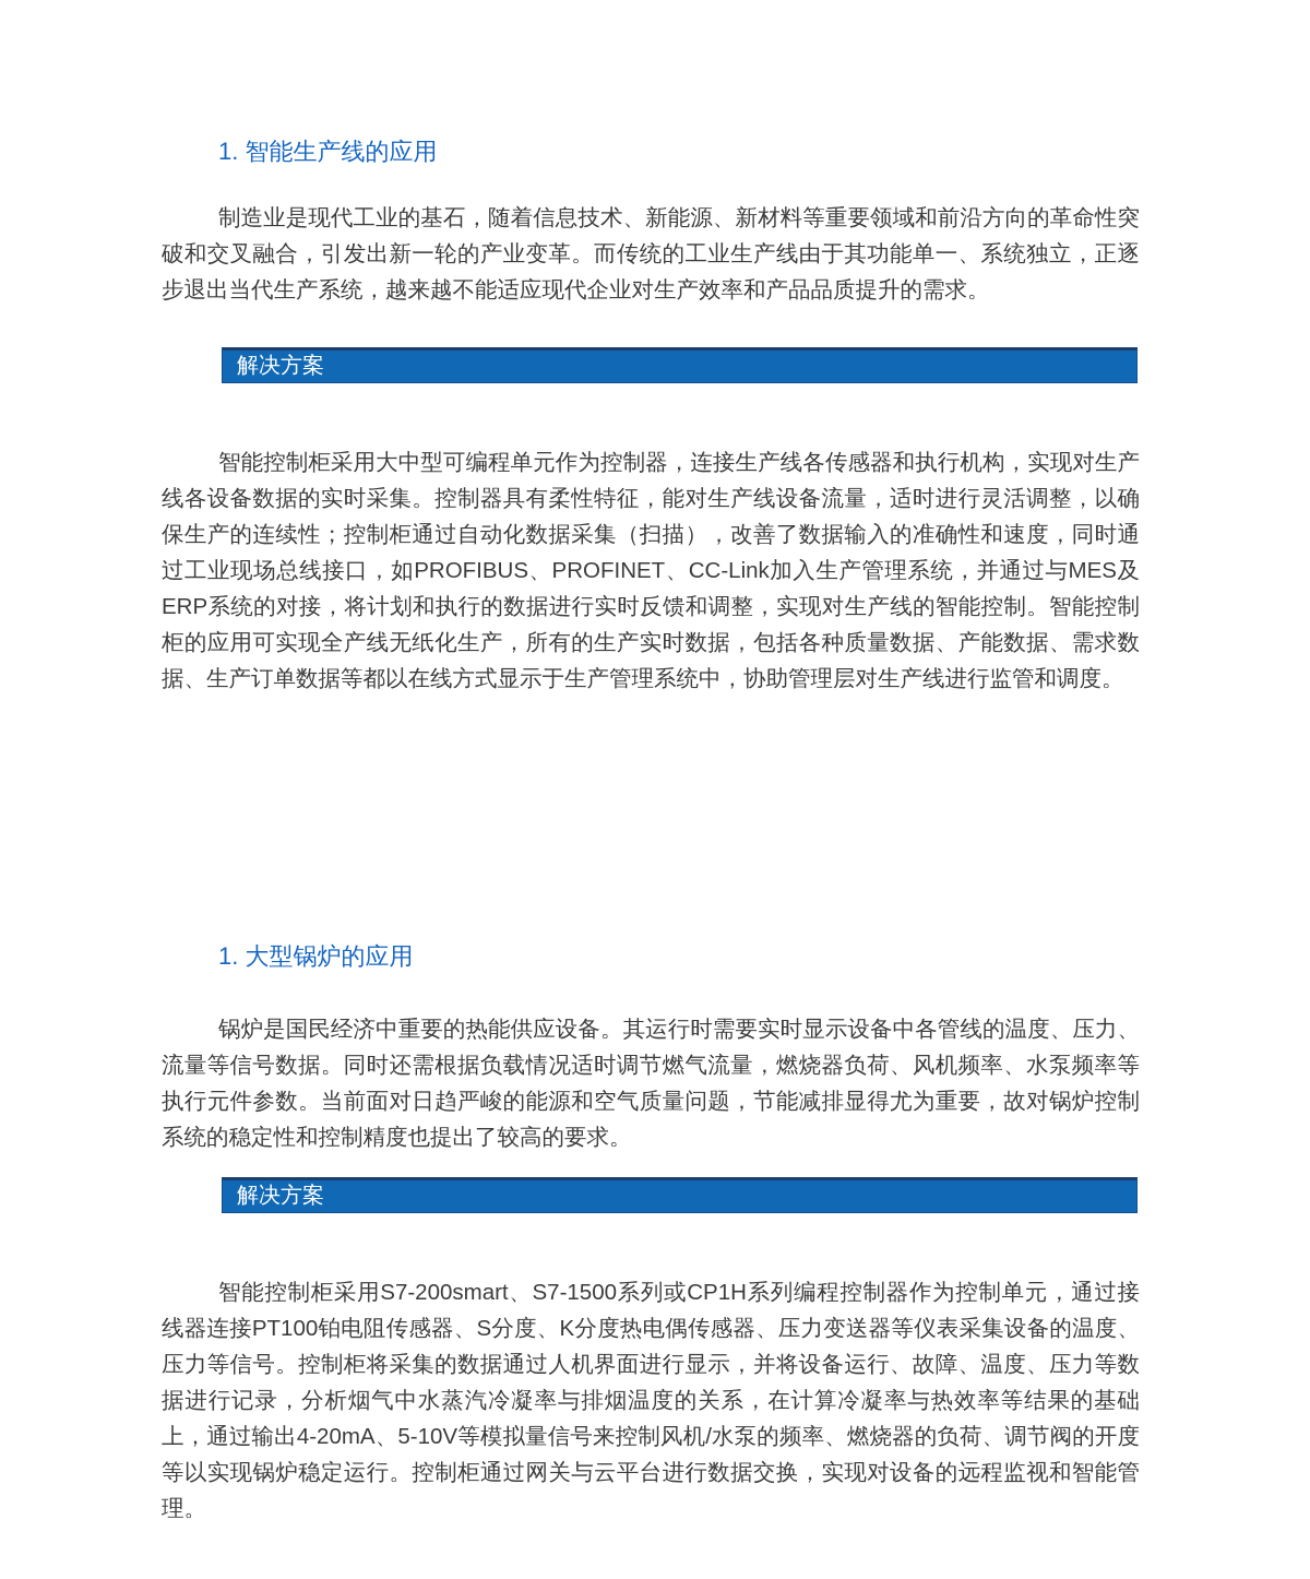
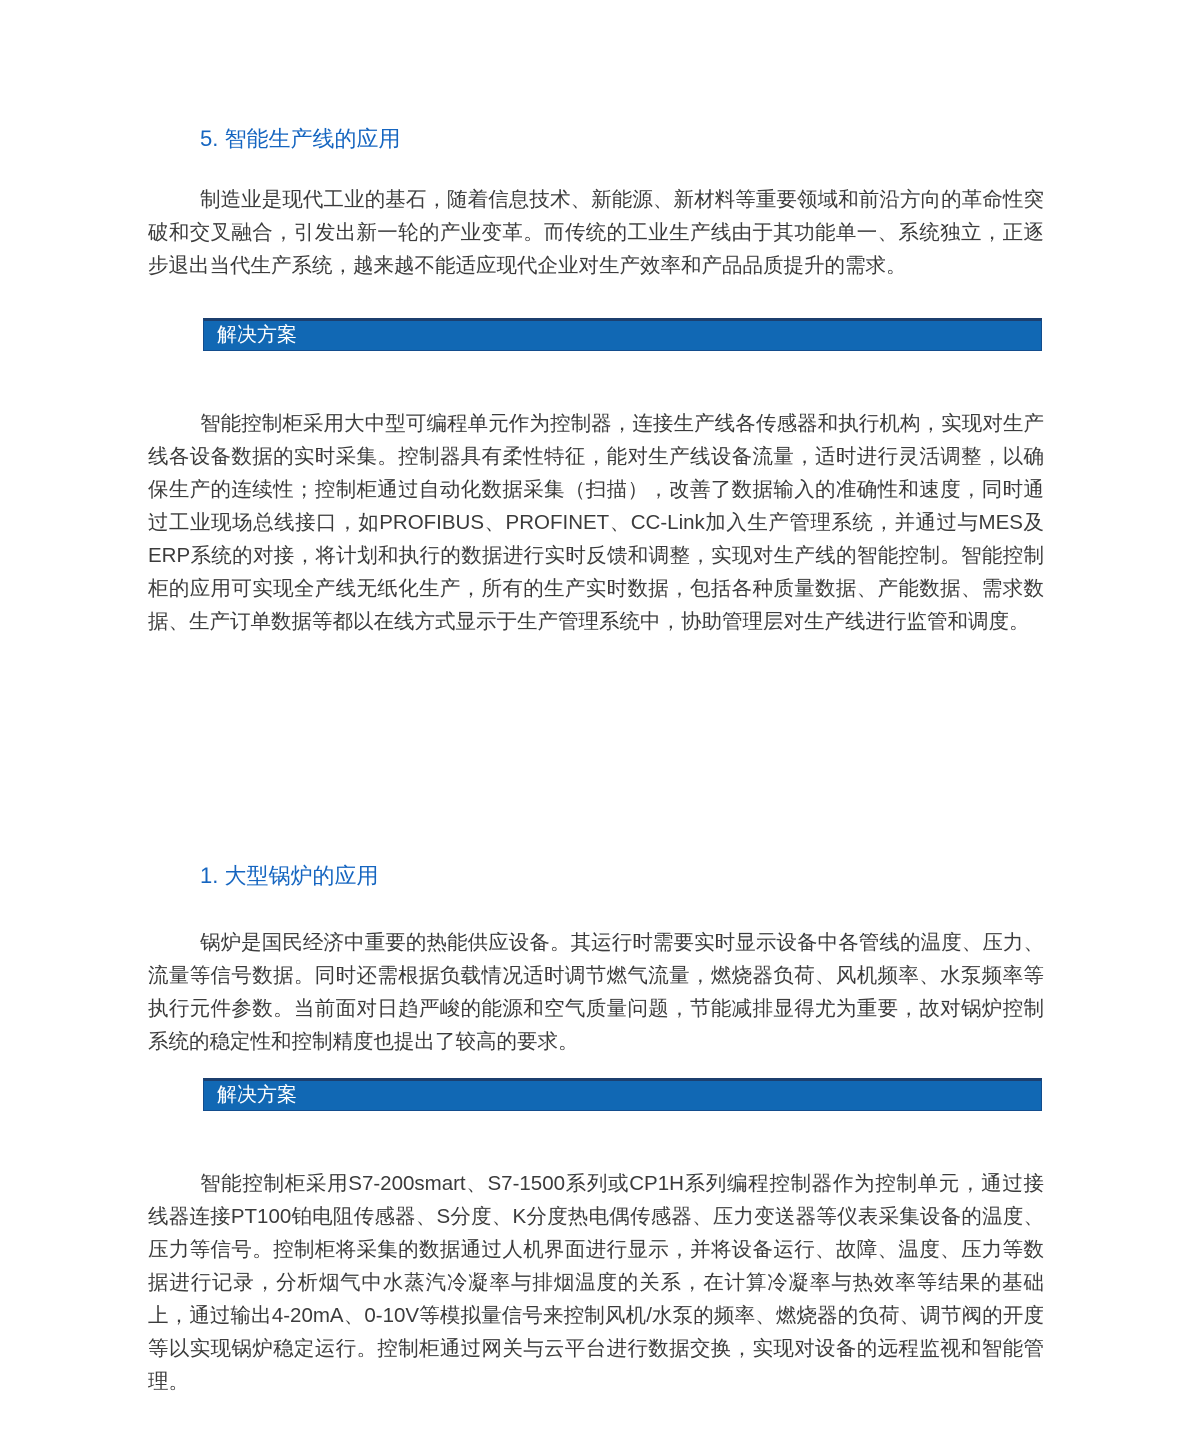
- 1. 智能生产线的应用
+ 5. 智能生产线的应用
  制造业是现代工业的基石，随着信息技术、新能源、新材料等重要领域和前沿方向的革命性突破和交叉融合，引发出新一轮的产业变革。而传统的工业生产线由于其功能单一、系统独立，正逐步退出当代生产系统，越来越不能适应现代企业对生产效率和产品品质提升的需求。
  解决方案
  智能控制柜采用大中型可编程单元作为控制器，连接生产线各传感器和执行机构，实现对生产线各设备数据的实时采集。控制器具有柔性特征，能对生产线设备流量，适时进行灵活调整，以确保生产的连续性；控制柜通过自动化数据采集（扫描），改善了数据输入的准确性和速度，同时通过工业现场总线接口，如PROFIBUS、PROFINET、CC-Link加入生产管理系统，并通过与MES及ERP系统的对接，将计划和执行的数据进行实时反馈和调整，实现对生产线的智能控制。智能控制柜的应用可实现全产线无纸化生产，所有的生产实时数据，包括各种质量数据、产能数据、需求数据、生产订单数据等都以在线方式显示于生产管理系统中，协助管理层对生产线进行监管和调度。
  1. 大型锅炉的应用
  锅炉是国民经济中重要的热能供应设备。其运行时需要实时显示设备中各管线的温度、压力、流量等信号数据。同时还需根据负载情况适时调节燃气流量，燃烧器负荷、风机频率、水泵频率等执行元件参数。当前面对日趋严峻的能源和空气质量问题，节能减排显得尤为重要，故对锅炉控制系统的稳定性和控制精度也提出了较高的要求。
  解决方案
- 智能控制柜采用S7-200smart、S7-1500系列或CP1H系列编程控制器作为控制单元，通过接线器连接PT100铂电阻传感器、S分度、K分度热电偶传感器、压力变送器等仪表采集设备的温度、压力等信号。控制柜将采集的数据通过人机界面进行显示，并将设备运行、故障、温度、压力等数据进行记录，分析烟气中水蒸汽冷凝率与排烟温度的关系，在计算冷凝率与热效率等结果的基础上，通过输出4-20mA、5-10V等模拟量信号来控制风机/水泵的频率、燃烧器的负荷、调节阀的开度等以实现锅炉稳定运行。控制柜通过网关与云平台进行数据交换，实现对设备的远程监视和智能管理。
+ 智能控制柜采用S7-200smart、S7-1500系列或CP1H系列编程控制器作为控制单元，通过接线器连接PT100铂电阻传感器、S分度、K分度热电偶传感器、压力变送器等仪表采集设备的温度、压力等信号。控制柜将采集的数据通过人机界面进行显示，并将设备运行、故障、温度、压力等数据进行记录，分析烟气中水蒸汽冷凝率与排烟温度的关系，在计算冷凝率与热效率等结果的基础上，通过输出4-20mA、0-10V等模拟量信号来控制风机/水泵的频率、燃烧器的负荷、调节阀的开度等以实现锅炉稳定运行。控制柜通过网关与云平台进行数据交换，实现对设备的远程监视和智能管理。
